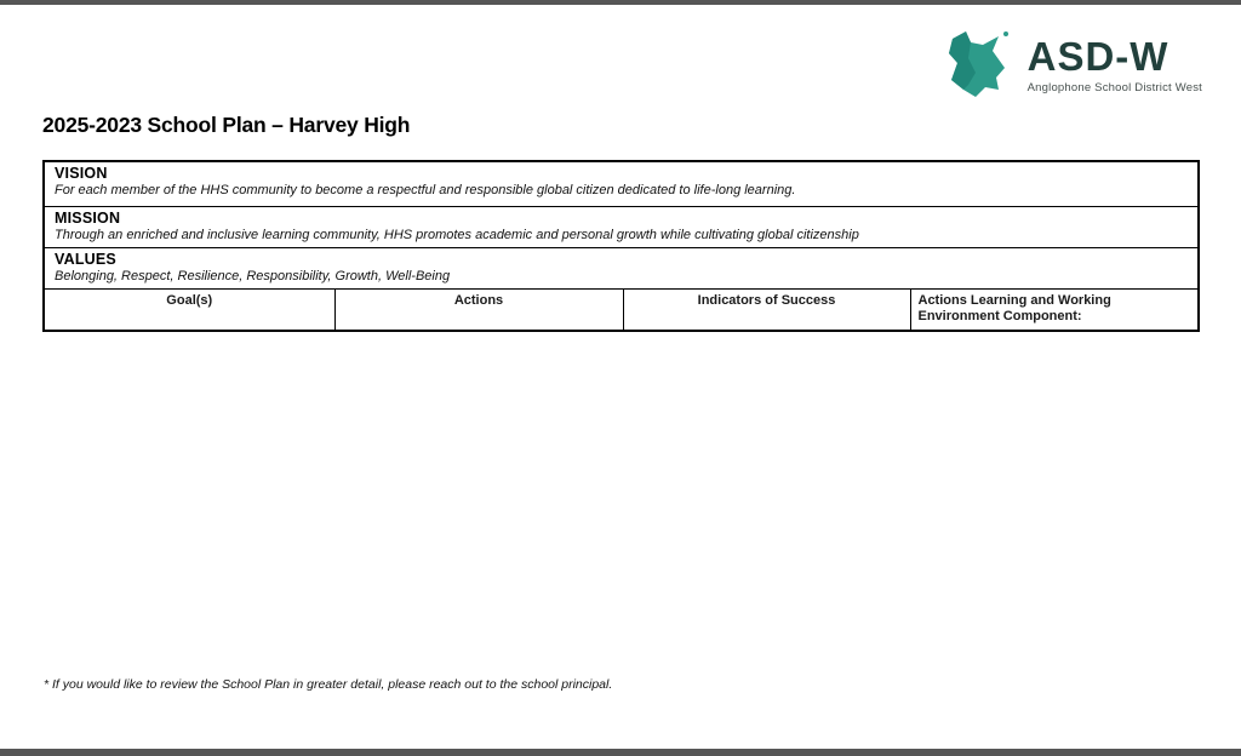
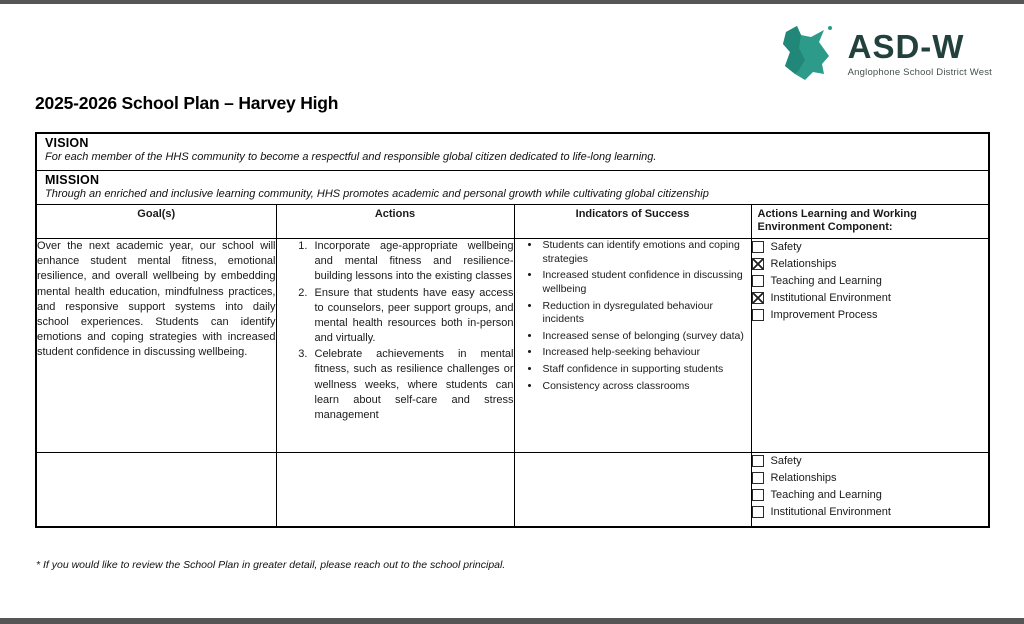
  ASD-W
  Anglophone School District West
- 2025-2023 School Plan – Harvey High
+ 2025-2026 School Plan – Harvey High
  VISION For each member of the HHS community to become a respectful and responsible global citizen dedicated to life-long learning.
  MISSION Through an enriched and inclusive learning community, HHS promotes academic and personal growth while cultivating global citizenship
- VALUES Belonging, Respect, Resilience, Responsibility, Growth, Well-Being
  Goal(s)	Actions	Indicators of Success	Actions Learning and Working Environment Component:
+ Over the next academic year, our school will enhance student mental fitness, emotional resilience, and overall wellbeing by embedding mental health education, mindfulness practices, and responsive support systems into daily school experiences. Students can identify emotions and coping strategies with increased student confidence in discussing wellbeing.	Incorporate age-appropriate wellbeing and mental fitness and resilience-building lessons into the existing classesEnsure that students have easy access to counselors, peer support groups, and mental health resources both in-person and virtually.Celebrate achievements in mental fitness, such as resilience challenges or wellness weeks, where students can learn about self-care and stress management	Students can identify emotions and coping strategiesIncreased student confidence in discussing wellbeingReduction in dysregulated behaviour incidentsIncreased sense of belonging (survey data)Increased help-seeking behaviourStaff confidence in supporting studentsConsistency across classrooms	SafetyRelationshipsTeaching and LearningInstitutional EnvironmentImprovement Process
+ 			SafetyRelationshipsTeaching and LearningInstitutional Environment
  * If you would like to review the School Plan in greater detail, please reach out to the school principal.
